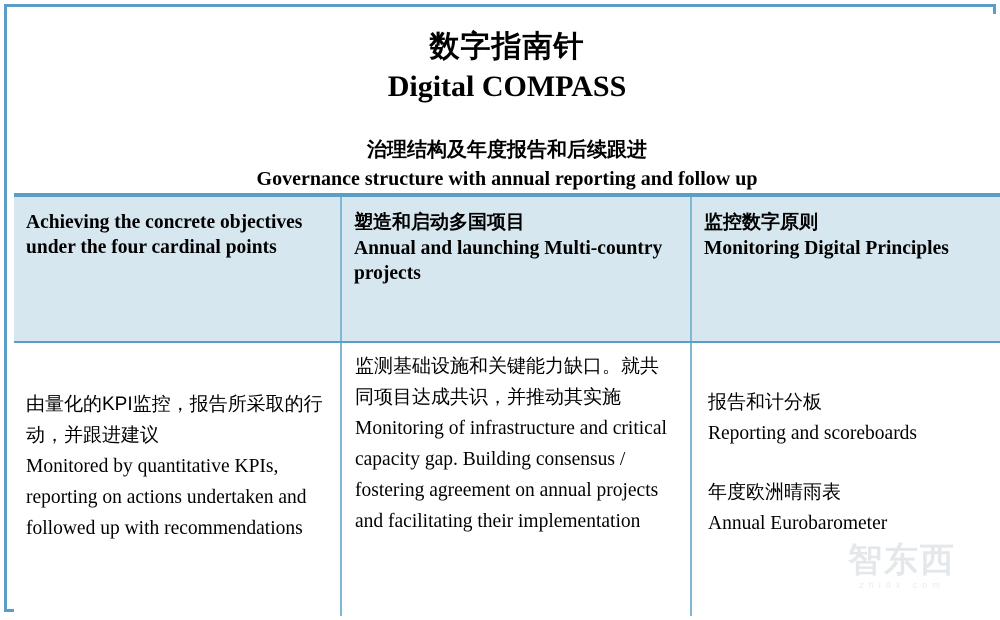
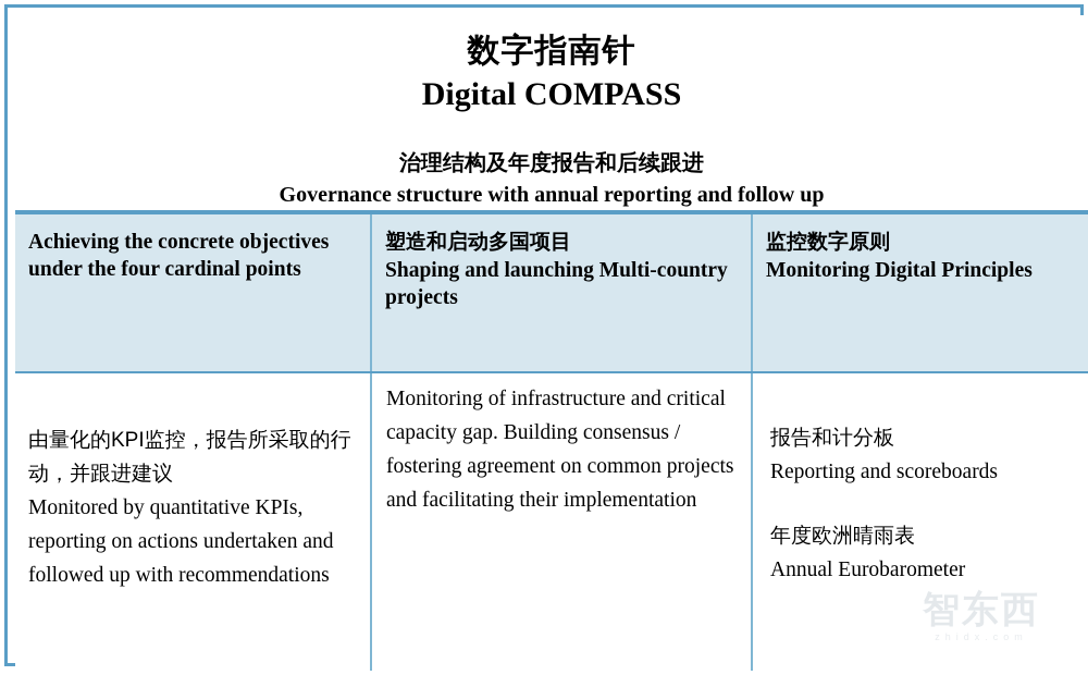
  数字指南针
  Digital COMPASS
  治理结构及年度报告和后续跟进
  Governance structure with annual reporting and follow up
  Achieving the concrete objectives under the four cardinal points
  塑造和启动多国项目
- Annual and launching Multi-country projects
+ Shaping and launching Multi-country projects
  监控数字原则
  Monitoring Digital Principles
  由量化的KPI监控，报告所采取的行动，并跟进建议
  Monitored by quantitative KPIs, reporting on actions undertaken and followed up with recommendations
- 监测基础设施和关键能力缺口。就共同项目达成共识，并推动其实施
- Monitoring of infrastructure and critical capacity gap. Building consensus / fostering agreement on annual projects and facilitating their implementation
+ Monitoring of infrastructure and critical capacity gap. Building consensus / fostering agreement on common projects and facilitating their implementation
  报告和计分板
  Reporting and scoreboards
  年度欧洲晴雨表
  Annual Eurobarometer
  智东西
